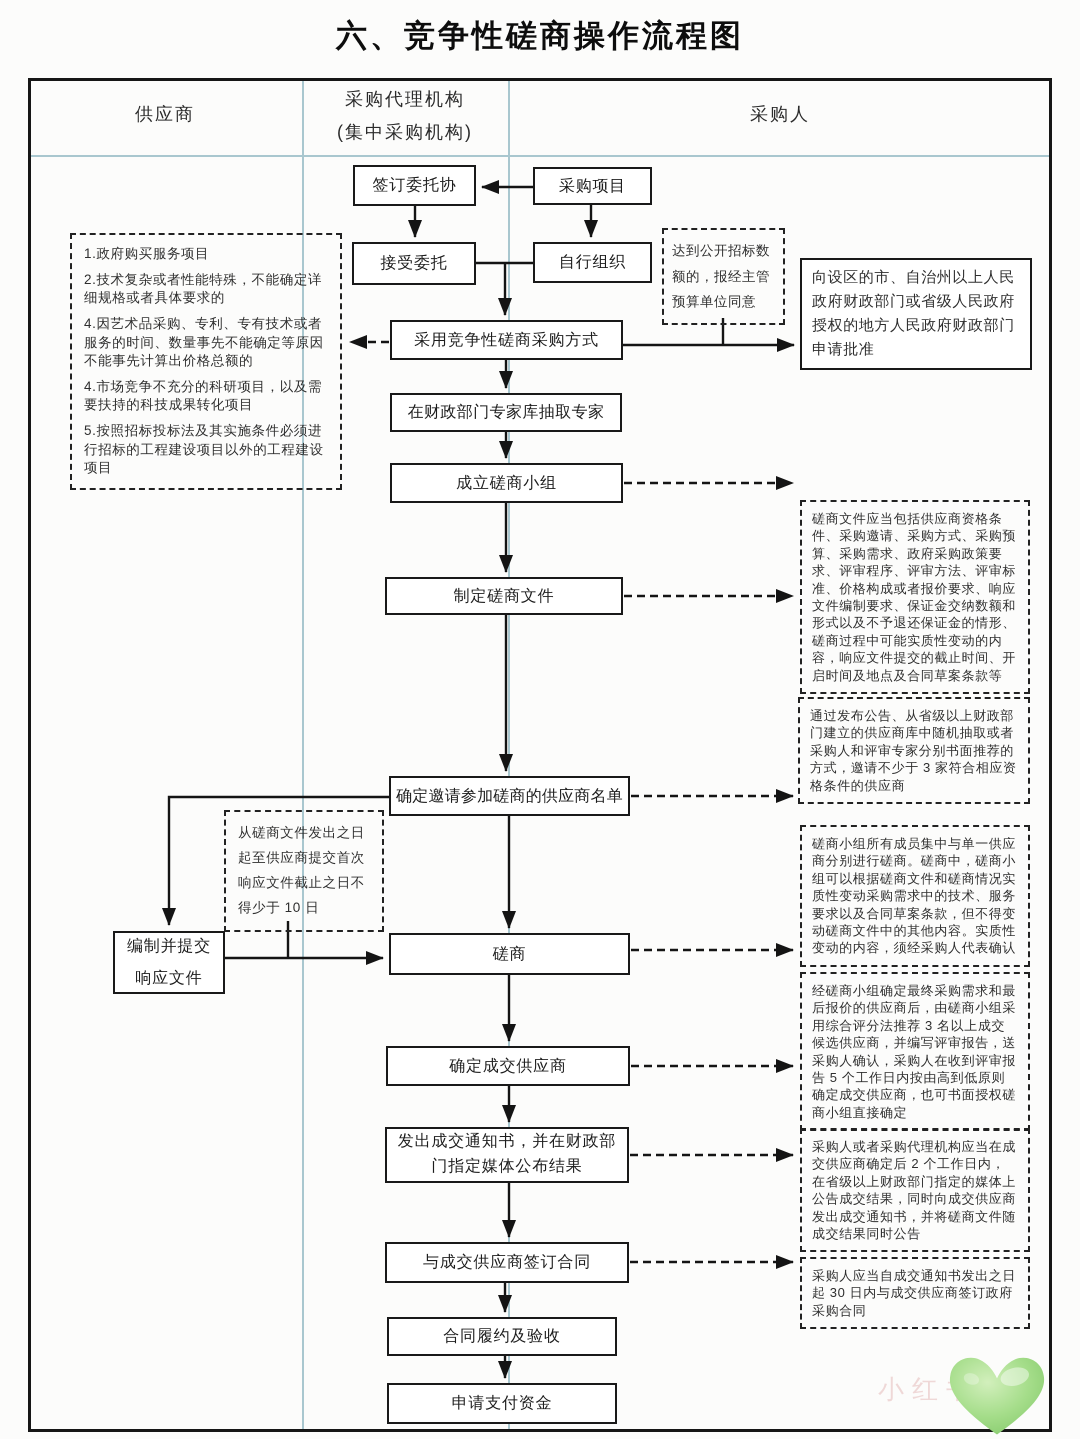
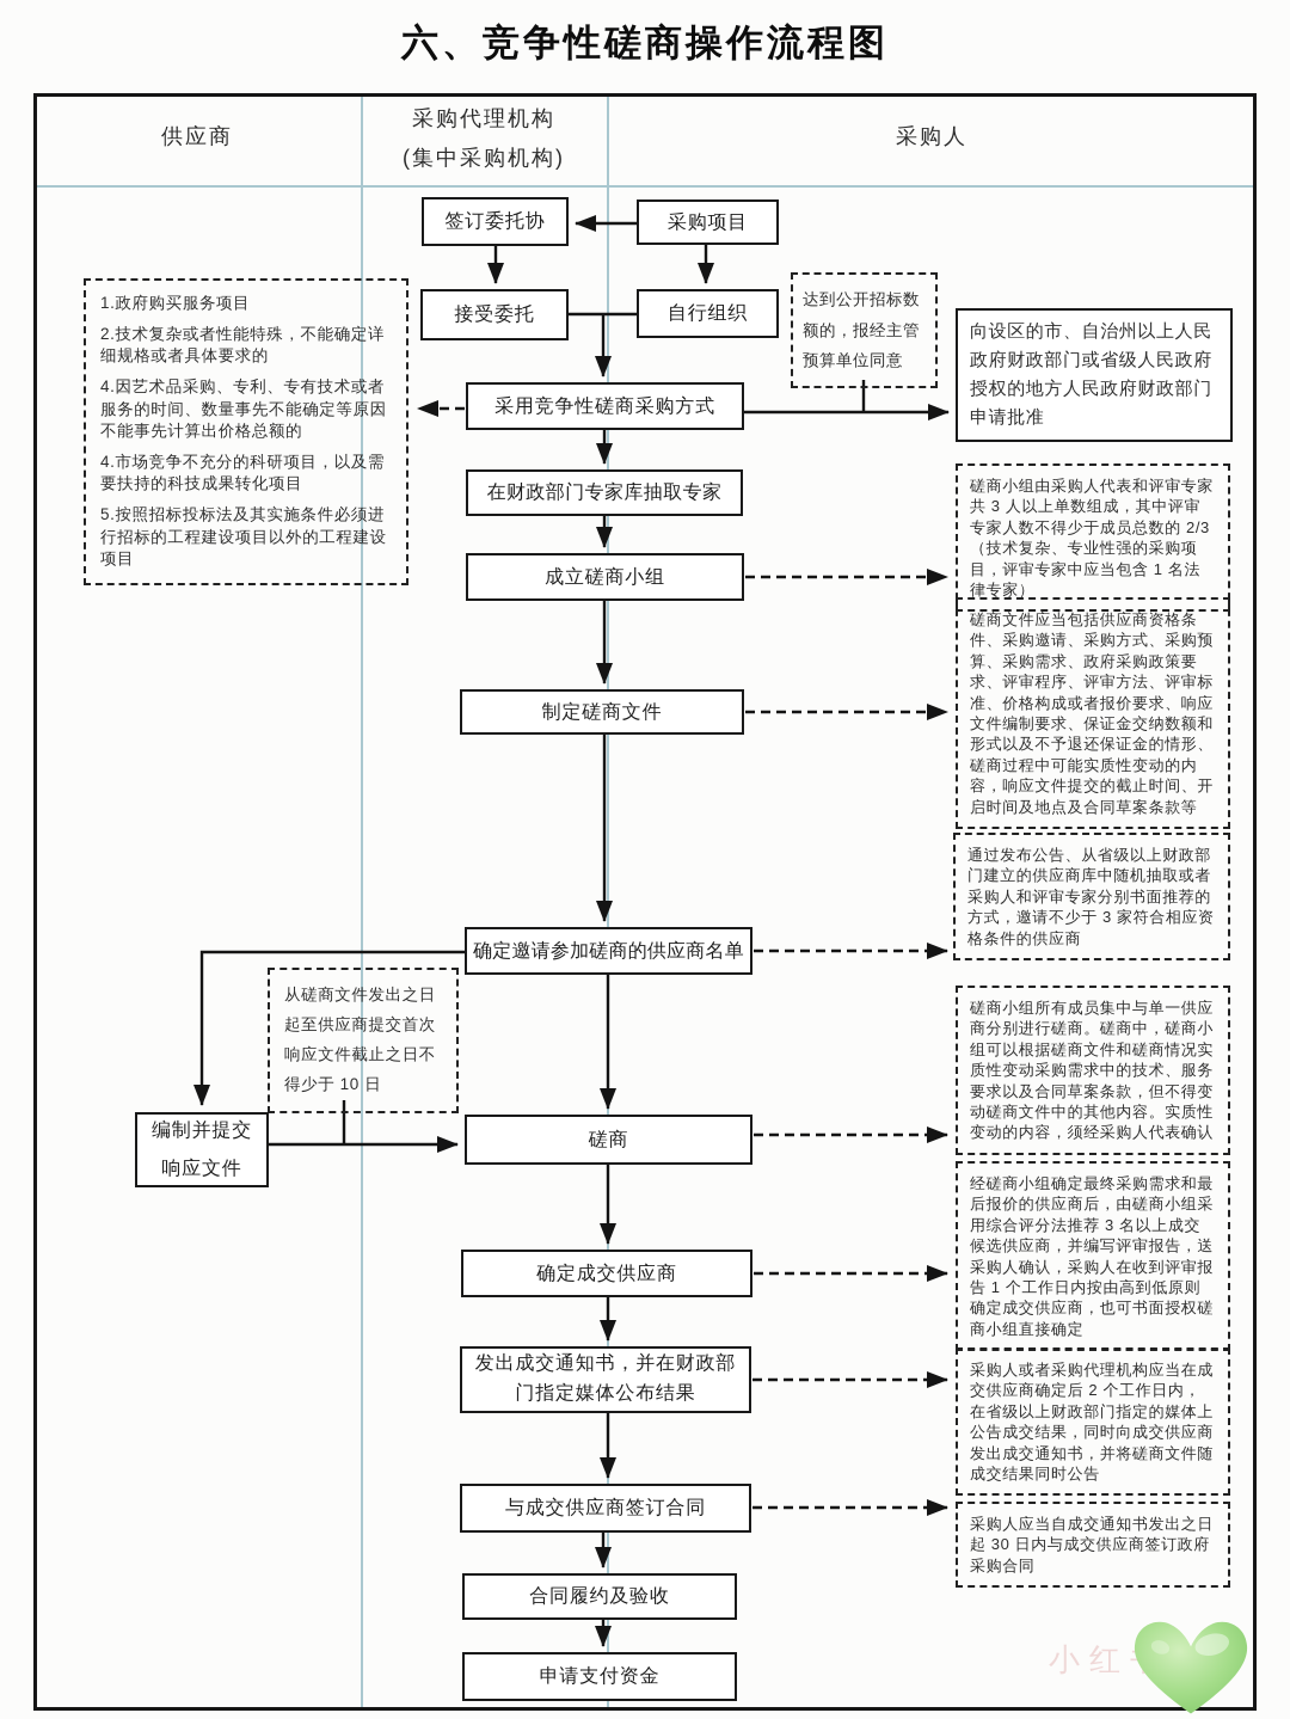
  六、竞争性磋商操作流程图
  供应商
  采购代理机构
  (集中采购机构)
  采购人
  签订委托协
  采购项目
  接受委托
  自行组织
  采用竞争性磋商采购方式
  在财政部门专家库抽取专家
  成立磋商小组
  制定磋商文件
  确定邀请参加磋商的供应商名单
  磋商
  编制并提交
  响应文件
  确定成交供应商
  发出成交通知书，并在财政部门指定媒体公布结果
  与成交供应商签订合同
  合同履约及验收
  申请支付资金
  1.政府购买服务项目
  2.技术复杂或者性能特殊，不能确定详细规格或者具体要求的
  4.因艺术品采购、专利、专有技术或者服务的时间、数量事先不能确定等原因不能事先计算出价格总额的
  4.市场竞争不充分的科研项目，以及需要扶持的科技成果转化项目
  5.按照招标投标法及其实施条件必须进行招标的工程建设项目以外的工程建设项目
  达到公开招标数额的，报经主管预算单位同意
  向设区的市、自治州以上人民政府财政部门或省级人民政府授权的地方人民政府财政部门申请批准
+ 磋商小组由采购人代表和评审专家共 3 人以上单数组成，其中评审专家人数不得少于成员总数的 2/3（技术复杂、专业性强的采购项目，评审专家中应当包含 1 名法律专家）
  磋商文件应当包括供应商资格条件、采购邀请、采购方式、采购预算、采购需求、政府采购政策要求、评审程序、评审方法、评审标准、价格构成或者报价要求、响应文件编制要求、保证金交纳数额和形式以及不予退还保证金的情形、磋商过程中可能实质性变动的内容，响应文件提交的截止时间、开启时间及地点及合同草案条款等
  通过发布公告、从省级以上财政部门建立的供应商库中随机抽取或者采购人和评审专家分别书面推荐的方式，邀请不少于 3 家符合相应资格条件的供应商
  从磋商文件发出之日起至供应商提交首次响应文件截止之日不得少于 10 日
  磋商小组所有成员集中与单一供应商分别进行磋商。磋商中，磋商小组可以根据磋商文件和磋商情况实质性变动采购需求中的技术、服务要求以及合同草案条款，但不得变动磋商文件中的其他内容。实质性变动的内容，须经采购人代表确认
- 经磋商小组确定最终采购需求和最后报价的供应商后，由磋商小组采用综合评分法推荐 3 名以上成交候选供应商，并编写评审报告，送采购人确认，采购人在收到评审报告 5 个工作日内按由高到低原则确定成交供应商，也可书面授权磋商小组直接确定
+ 经磋商小组确定最终采购需求和最后报价的供应商后，由磋商小组采用综合评分法推荐 3 名以上成交候选供应商，并编写评审报告，送采购人确认，采购人在收到评审报告 1 个工作日内按由高到低原则确定成交供应商，也可书面授权磋商小组直接确定
  采购人或者采购代理机构应当在成交供应商确定后 2 个工作日内，在省级以上财政部门指定的媒体上公告成交结果，同时向成交供应商发出成交通知书，并将磋商文件随成交结果同时公告
  采购人应当自成交通知书发出之日起 30 日内与成交供应商签订政府采购合同
